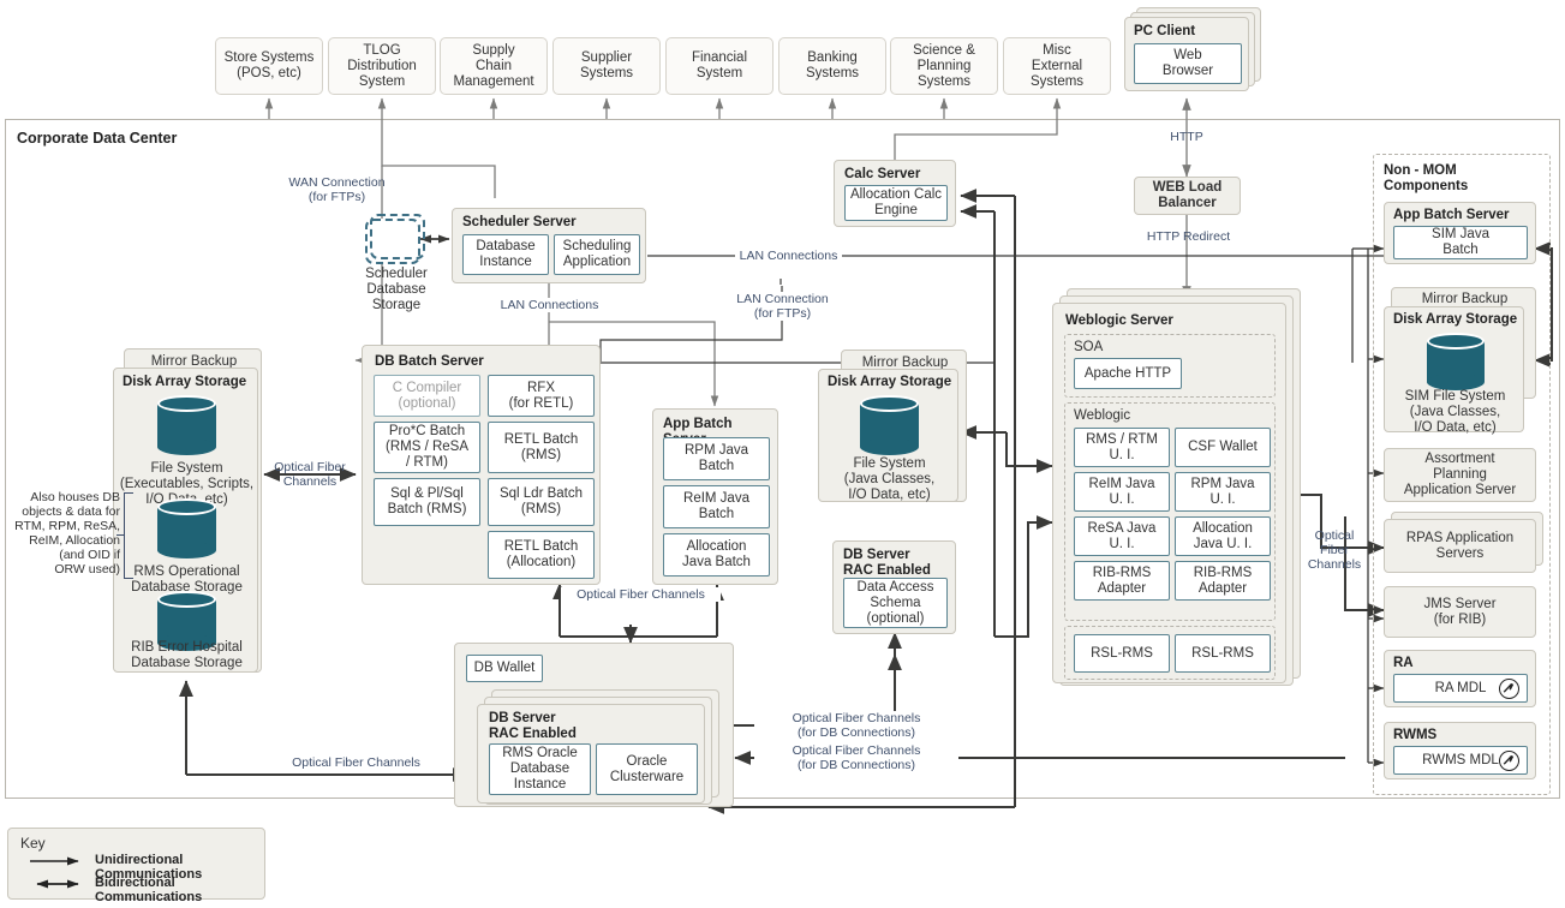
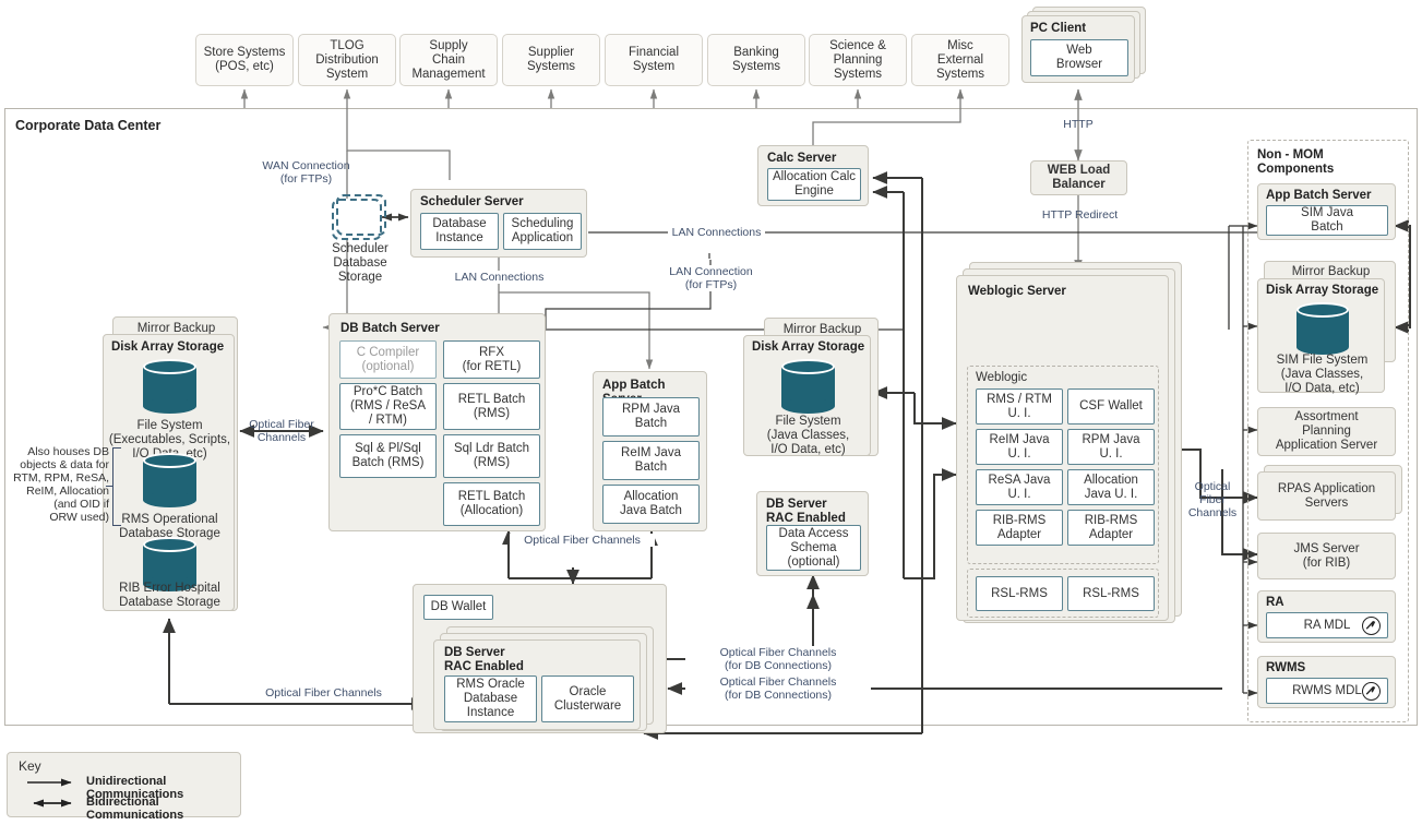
  Corporate Data Center
  Store Systems
  (POS, etc)
  TLOG
  Distribution
  System
  Supply
  Chain
  Management
  Supplier
  Systems
  Financial
  System
  Banking
  Systems
  Science &
  Planning
  Systems
  Misc
  External
  Systems
  PC Client
  Web
  Browser
  HTTP
  WAN Connection
  (for FTPs)
  HTTP Redirect
  LAN Connections
  LAN Connections
  LAN Connection
  (for FTPs)
  Scheduler
  Database
  Storage
  Scheduler Server
  Database
  Instance
  Scheduling
  Application
  Calc Server
  Allocation Calc
  Engine
  WEB Load
  Balancer
  DB Batch Server
  C Compiler
  (optional)
  RFX
  (for RETL)
  Pro*C Batch
  (RMS / ReSA
  / RTM)
  RETL Batch
  (RMS)
  Sql & Pl/Sql
  Batch (RMS)
  Sql Ldr Batch
  (RMS)
  RETL Batch
  (Allocation)
  RPM Java
  Batch
  ReIM Java
  Batch
  Allocation
  Java Batch
  Mirror Backup
  Disk Array Storage
  File System
  (Executables, Scripts,
  RMS Operational
  Database Storage
  RIB Error Hospital
  Database Storage
  Also houses DB
  objects & data for
  RTM, RPM, ReSA,
  ReIM, Allocation
  (and OID if
  ORW used)
  Optical Fiber
  Channels
  Optical Fiber Channels
  Optical Fiber Channels
  Mirror Backup
  Disk Array Storage
  File System
  (Java Classes,
  I/O Data, etc)
  DB Server
  RAC Enabled
  Data Access
  Schema
  (optional)
  Weblogic Server
- SOA
- Apache HTTP
  Weblogic
  RMS / RTM
  U. I.
  CSF Wallet
  ReIM Java
  U. I.
  RPM Java
  U. I.
  ReSA Java
  U. I.
  Allocation
  Java U. I.
  RIB-RMS
  Adapter
  RIB-RMS
  Adapter
  RSL-RMS
  RSL-RMS
  DB Wallet
  DB Server
  RAC Enabled
  RMS Oracle
  Database
  Instance
  Oracle
  Clusterware
  Optical Fiber Channels
  (for DB Connections)
  Optical Fiber Channels
  (for DB Connections)
  Non - MOM
  Components
  App Batch Server
  SIM Java
  Batch
  Mirror Backup
  Disk Array Storage
  SIM File System
  (Java Classes,
  I/O Data, etc)
  Assortment
  Planning
  Application Server
  RPAS Application
  Servers
  JMS Server
  (for RIB)
  RA
  RA MDL
  RWMS
  RWMS MDL
  Optical
  Fiber
  Channels
  Key
  Unidirectional Communications
  Bidirectional Communications
